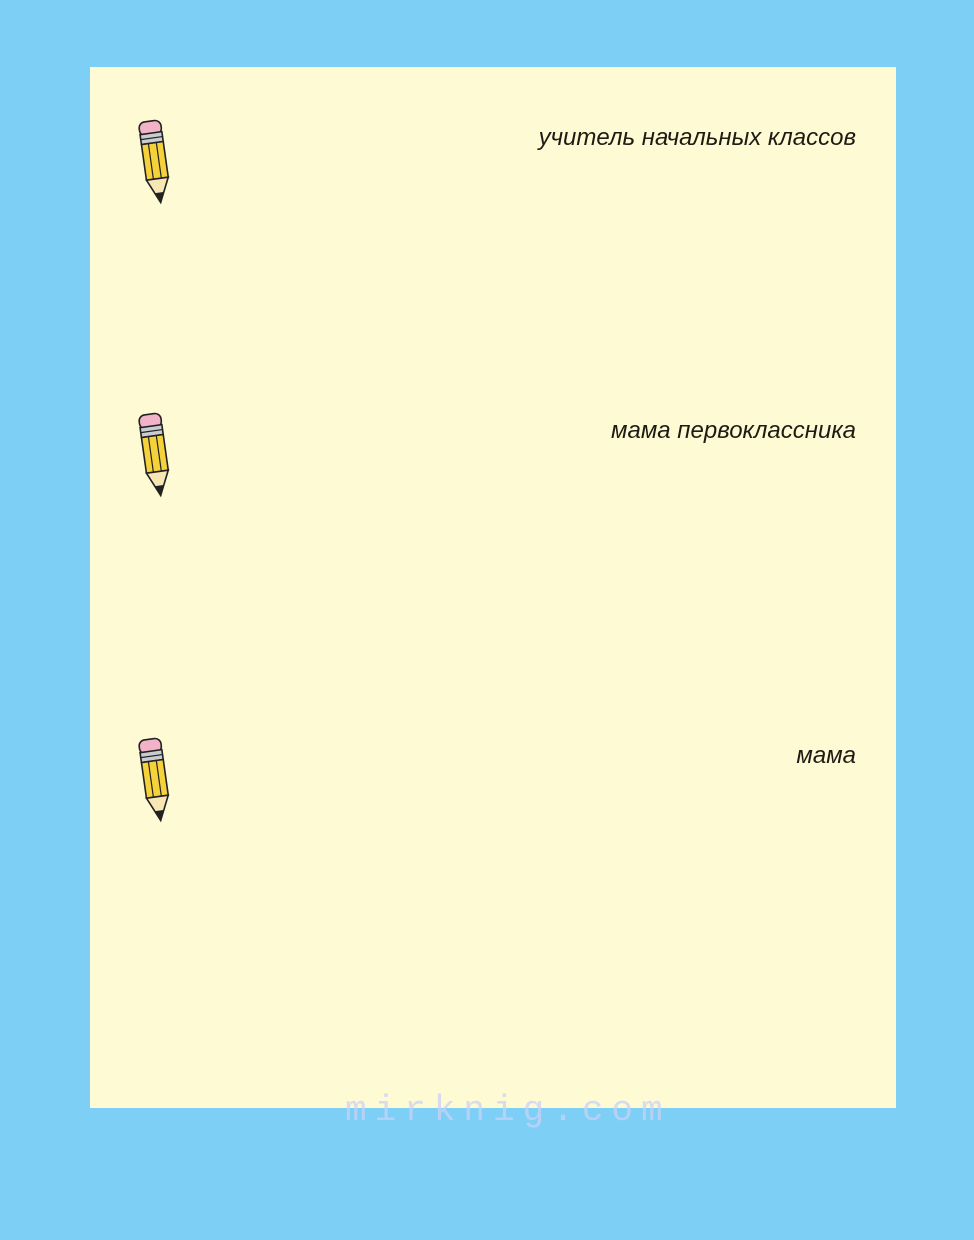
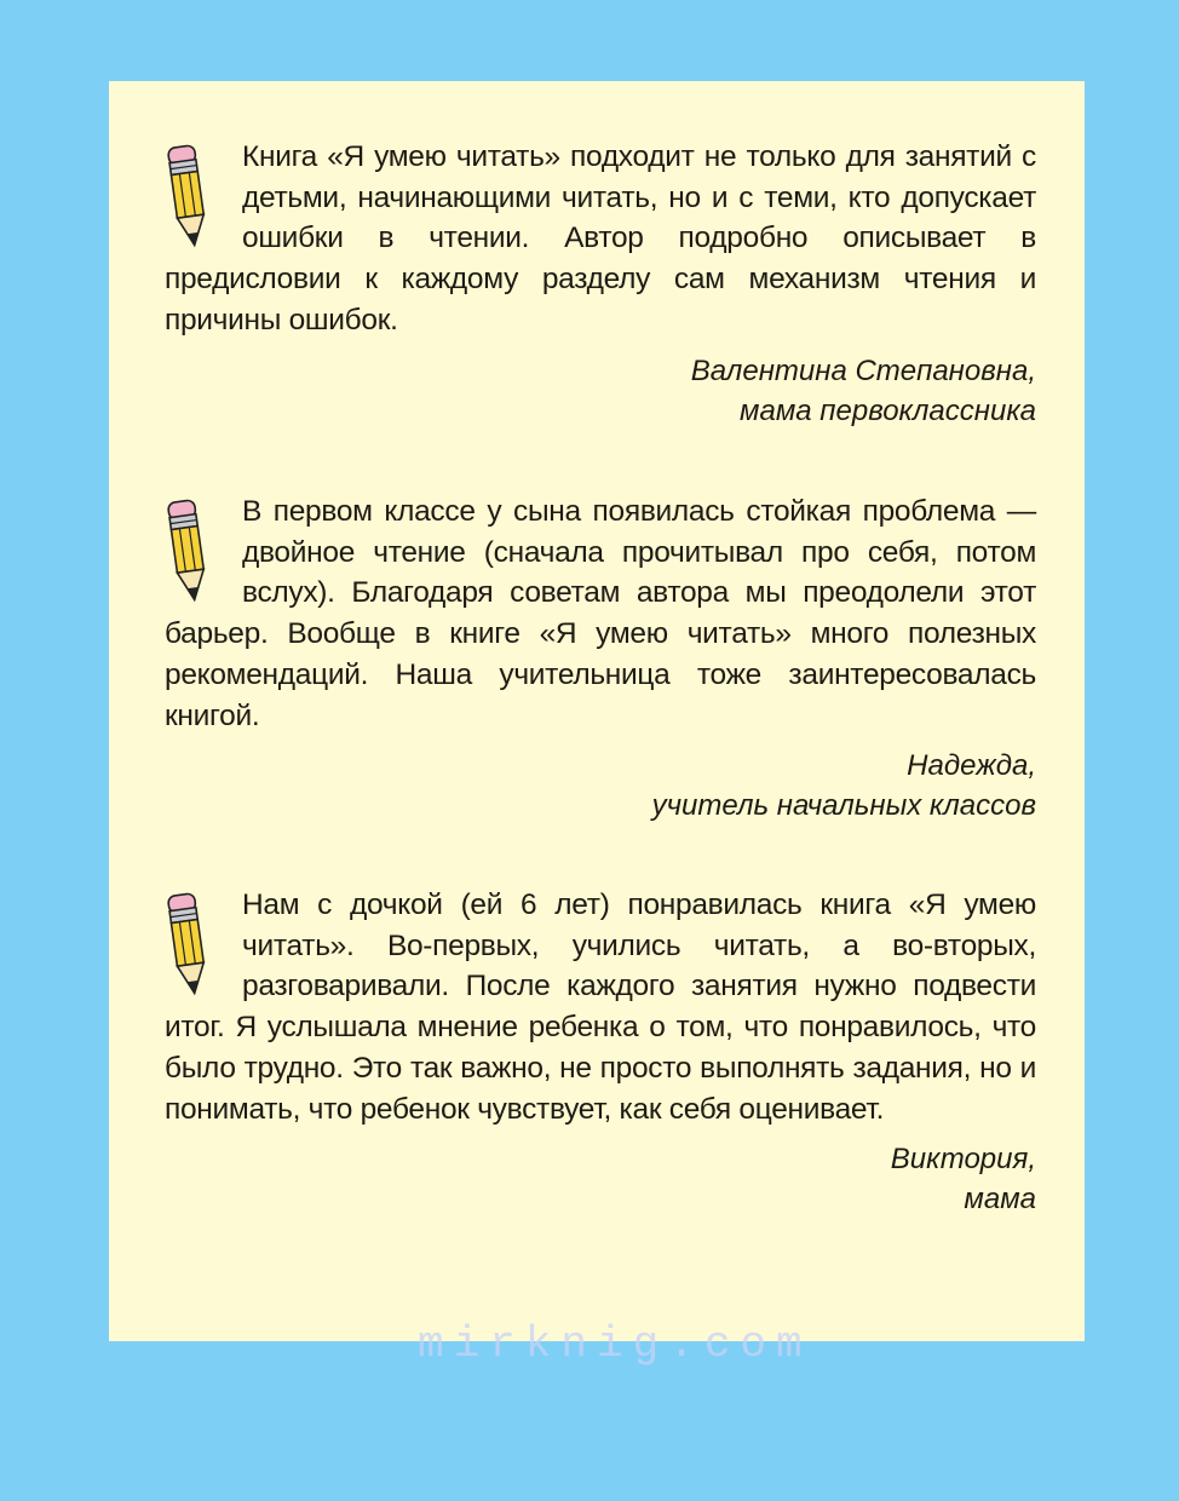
+ Книга «Я умею читать» подходит не только для занятий с детьми, начинающими читать, но и с теми, кто допускает ошибки в чтении. Автор подробно описывает в предисловии к каждому разделу сам механизм чтения и причины ошибок.
+ Валентина Степановна,
- учитель начальных классов
+ мама первоклассника
+ В первом классе у сына появилась стойкая проблема — двойное чтение (сначала прочитывал про себя, потом вслух). Благодаря советам автора мы преодолели этот барьер. Вообще в книге «Я умею читать» много полезных рекомендаций. Наша учительница тоже заинтересовалась книгой.
+ Надежда,
- мама первоклассника
+ учитель начальных классов
+ Нам с дочкой (ей 6 лет) понравилась книга «Я умею читать». Во-первых, учились читать, а во-вторых, разговаривали. После каждого занятия нужно подвести итог. Я услышала мнение ребенка о том, что понравилось, что было трудно. Это так важно, не просто выполнять задания, но и понимать, что ребенок чувствует, как себя оценивает.
+ Виктория,
  мама
  mirknig.com
